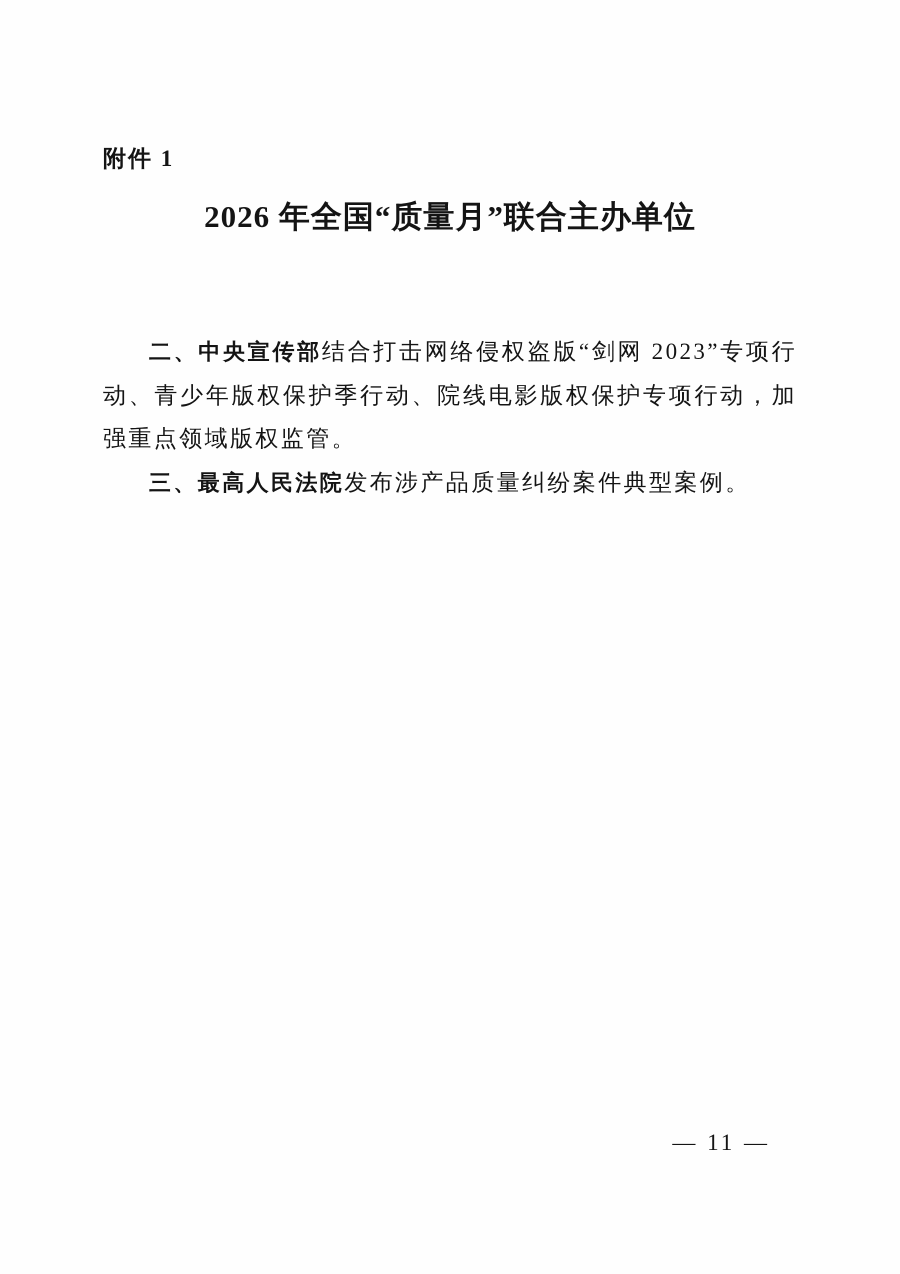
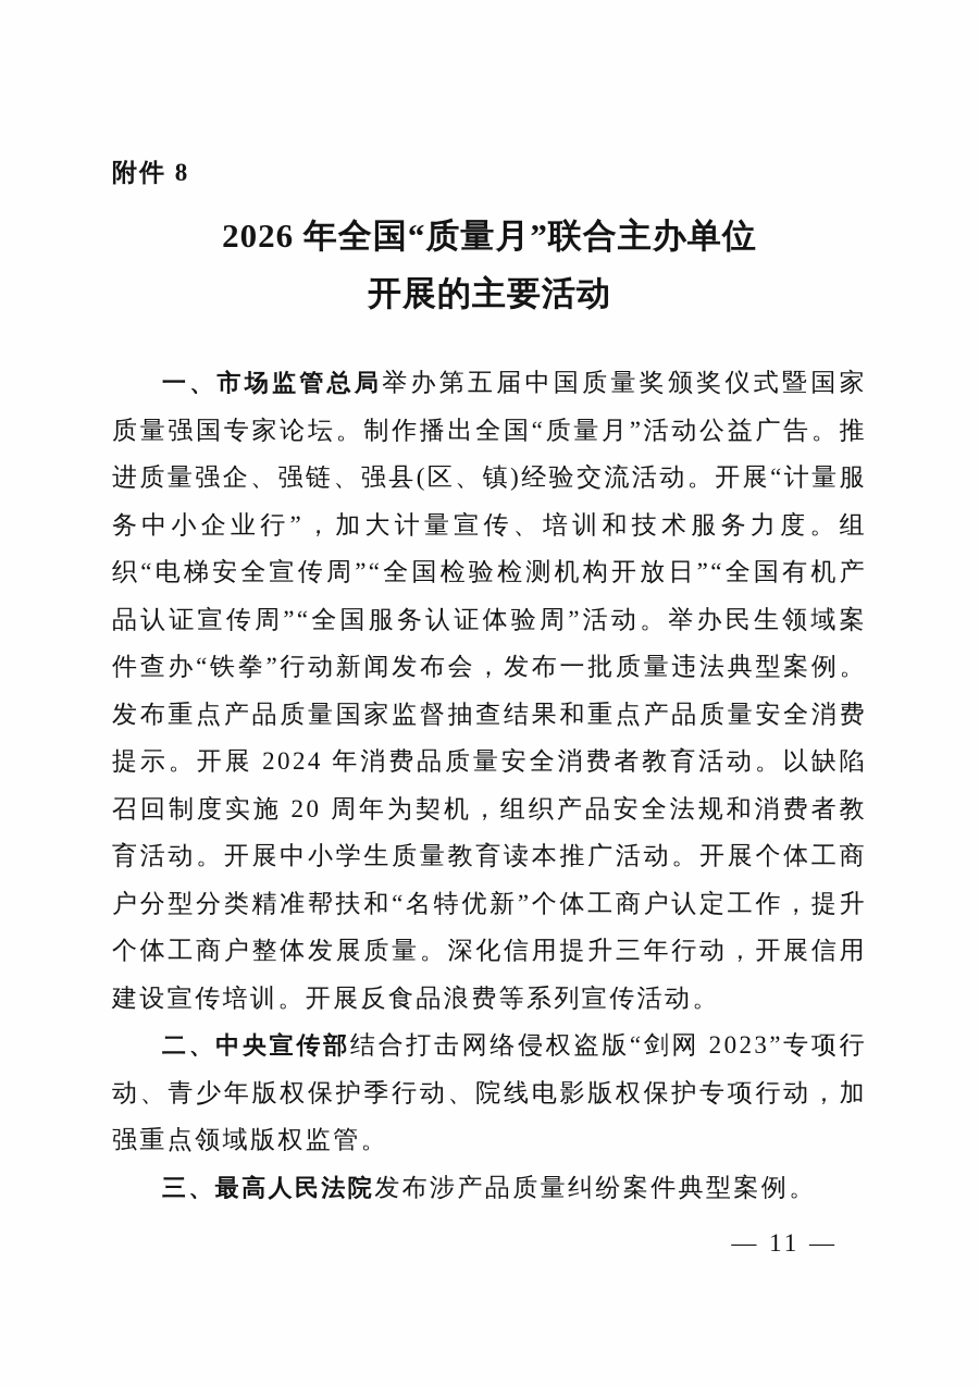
- 附件 1
+ 附件 8
  2026 年全国“质量月”联合主办单位
+ 开展的主要活动
+ 一、市场监管总局举办第五届中国质量奖颁奖仪式暨国家质量强国专家论坛。制作播出全国“质量月”活动公益广告。推进质量强企、强链、强县(区、镇)经验交流活动。开展“计量服务中小企业行”，加大计量宣传、培训和技术服务力度。组织“电梯安全宣传周”“全国检验检测机构开放日”“全国有机产品认证宣传周”“全国服务认证体验周”活动。举办民生领域案件查办“铁拳”行动新闻发布会，发布一批质量违法典型案例。发布重点产品质量国家监督抽查结果和重点产品质量安全消费提示。开展 2024 年消费品质量安全消费者教育活动。以缺陷召回制度实施 20 周年为契机，组织产品安全法规和消费者教育活动。开展中小学生质量教育读本推广活动。开展个体工商户分型分类精准帮扶和“名特优新”个体工商户认定工作，提升个体工商户整体发展质量。深化信用提升三年行动，开展信用建设宣传培训。开展反食品浪费等系列宣传活动。
  二、中央宣传部结合打击网络侵权盗版“剑网 2023”专项行动、青少年版权保护季行动、院线电影版权保护专项行动，加强重点领域版权监管。
  三、最高人民法院发布涉产品质量纠纷案件典型案例。
  — 11 —
